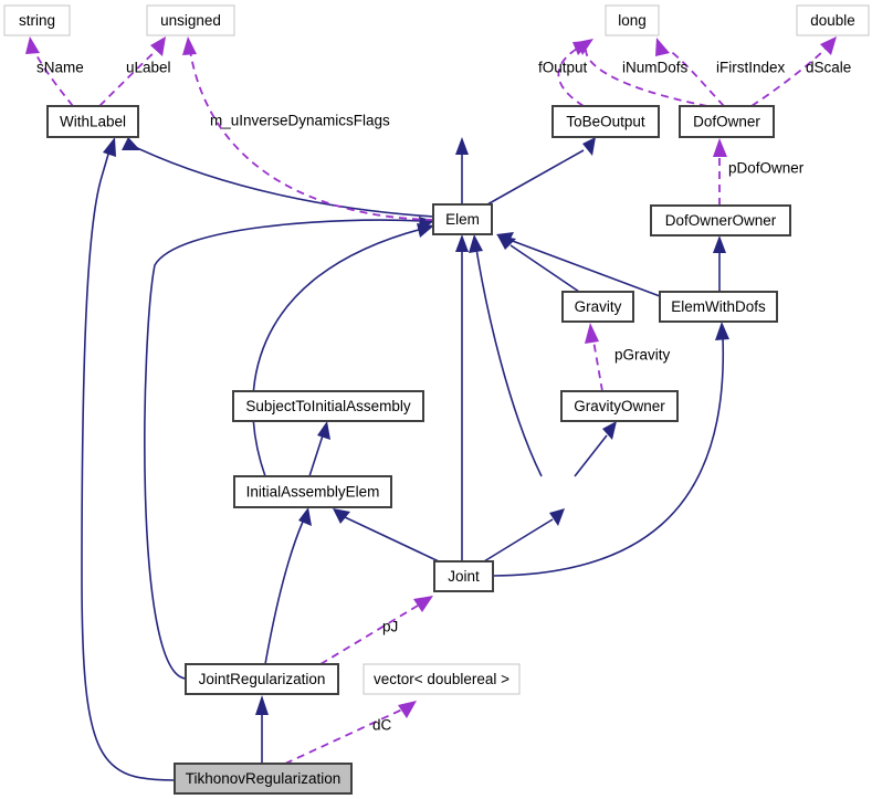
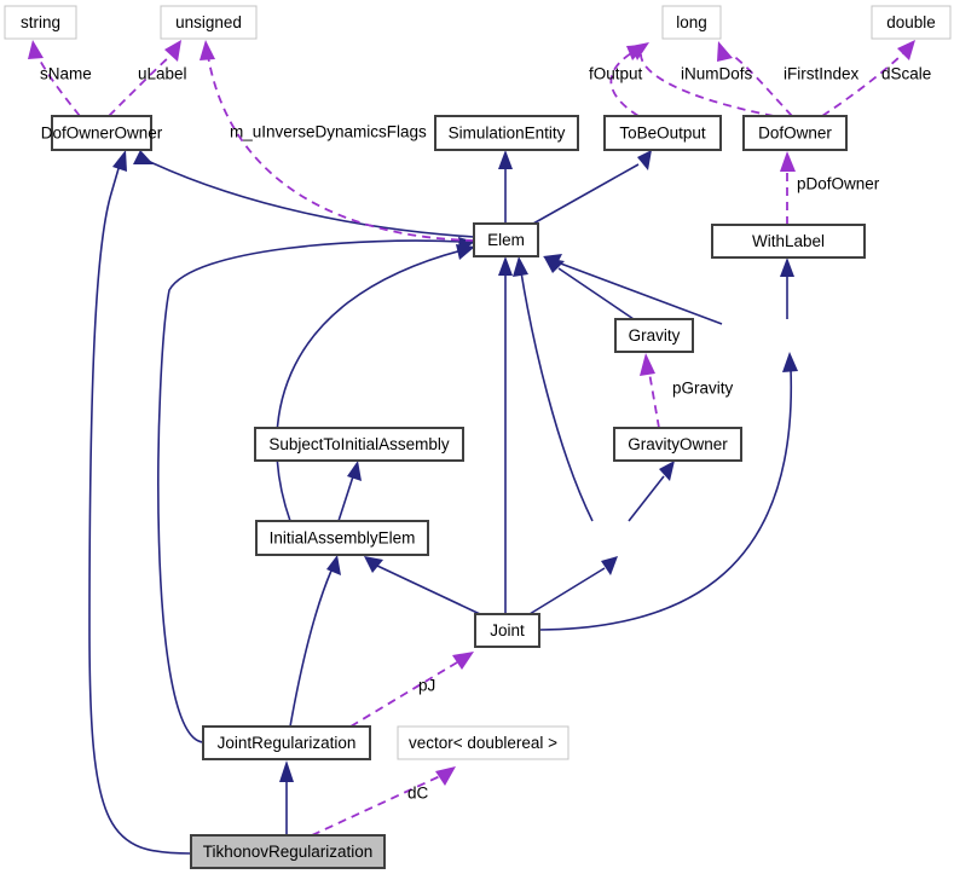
  string
  unsigned
  long
  double
- WithLabel
+ DofOwnerOwner
+ SimulationEntity
  ToBeOutput
  DofOwner
  Elem
- DofOwnerOwner
+ WithLabel
  Gravity
- ElemWithDofs
  SubjectToInitialAssembly
  GravityOwner
  InitialAssemblyElem
  Joint
  JointRegularization
  vector< doublereal >
  TikhonovRegularization
  sName
  uLabel
  m_uInverseDynamicsFlags
  fOutput
  iNumDofs
  iFirstIndex
  dScale
  pDofOwner
  pGravity
  pJ
  dC
